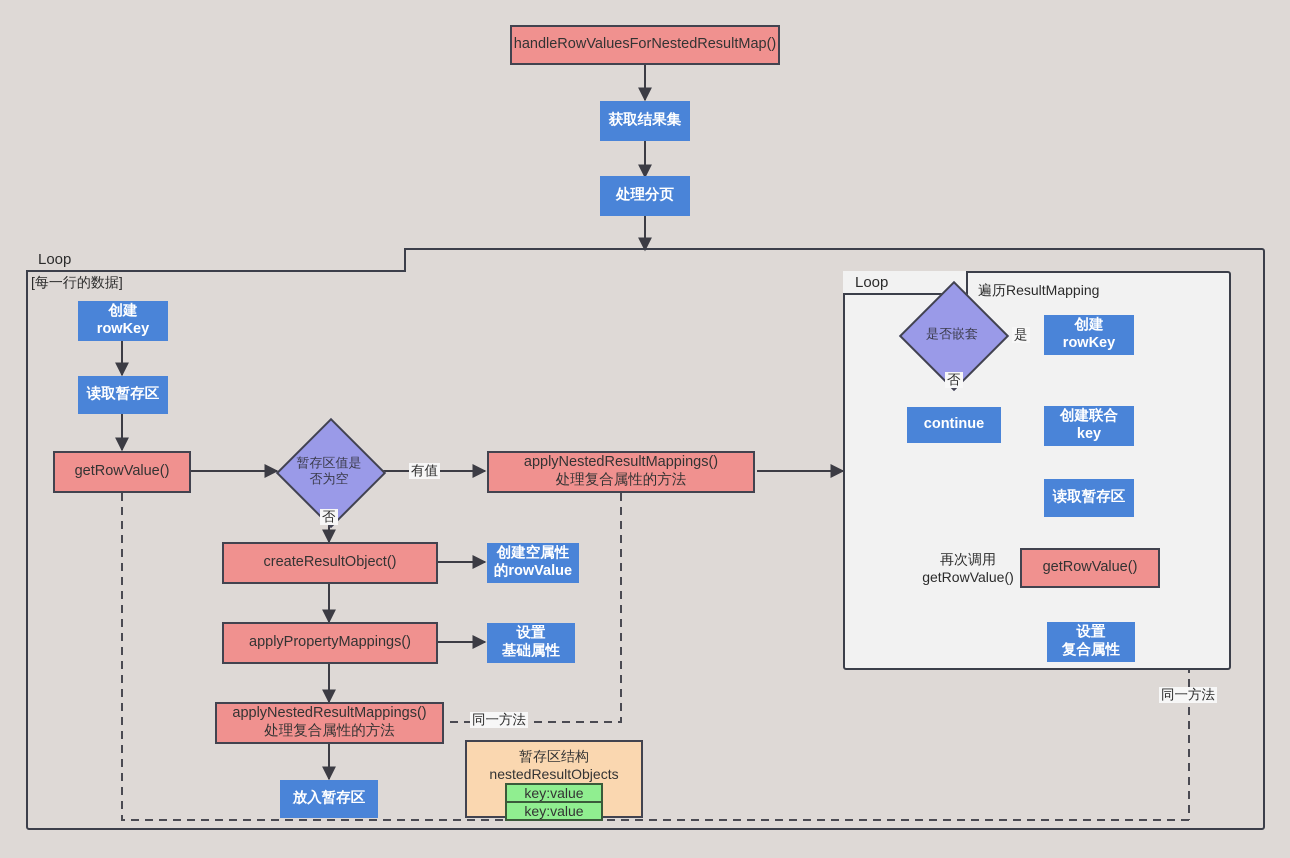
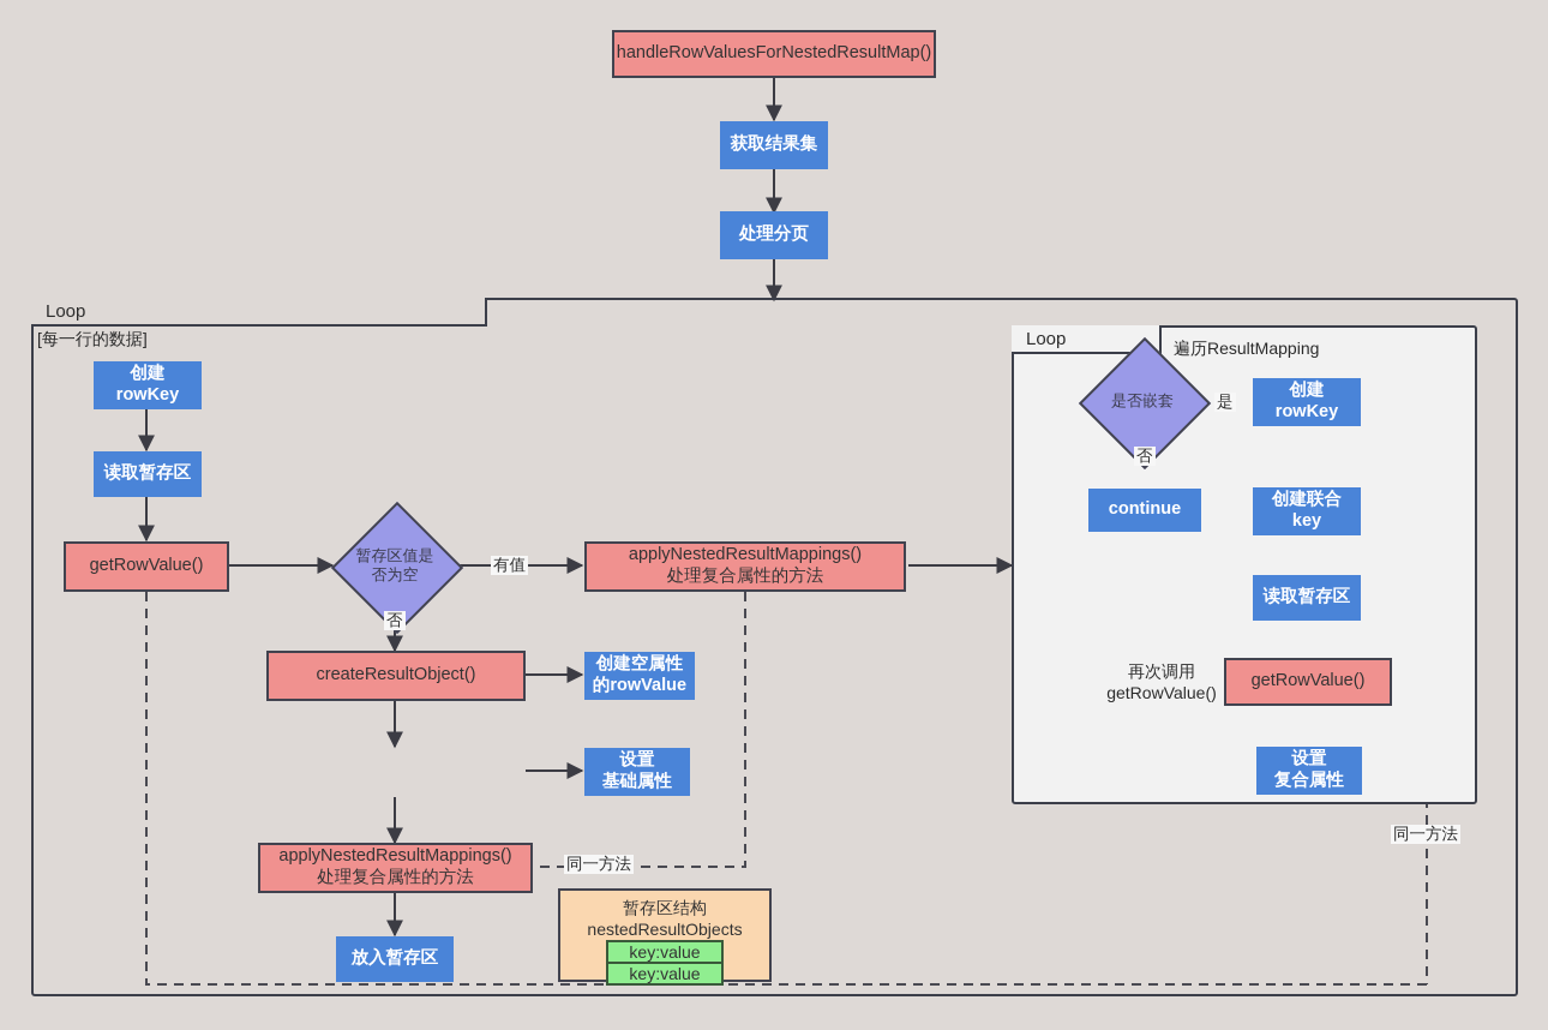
  Loop
  [每一行的数据]
  Loop
  遍历ResultMapping
  handleRowValuesForNestedResultMap()
  获取结果集
  处理分页
  创建
  rowKey
  读取暂存区
  getRowValue()
  暂存区值是
  否为空
  applyNestedResultMappings()
  处理复合属性的方法
  createResultObject()
  创建空属性
  的rowValue
- applyPropertyMappings()
  设置
  基础属性
  applyNestedResultMappings()
  处理复合属性的方法
  放入暂存区
  是否嵌套
  continue
  创建
  rowKey
  创建联合
  key
  读取暂存区
  getRowValue()
  设置
  复合属性
  暂存区结构
  nestedResultObjects
  key:value
  key:value
  有值
  否
  是
  否
  同一方法
  同一方法
  再次调用
  getRowValue()
